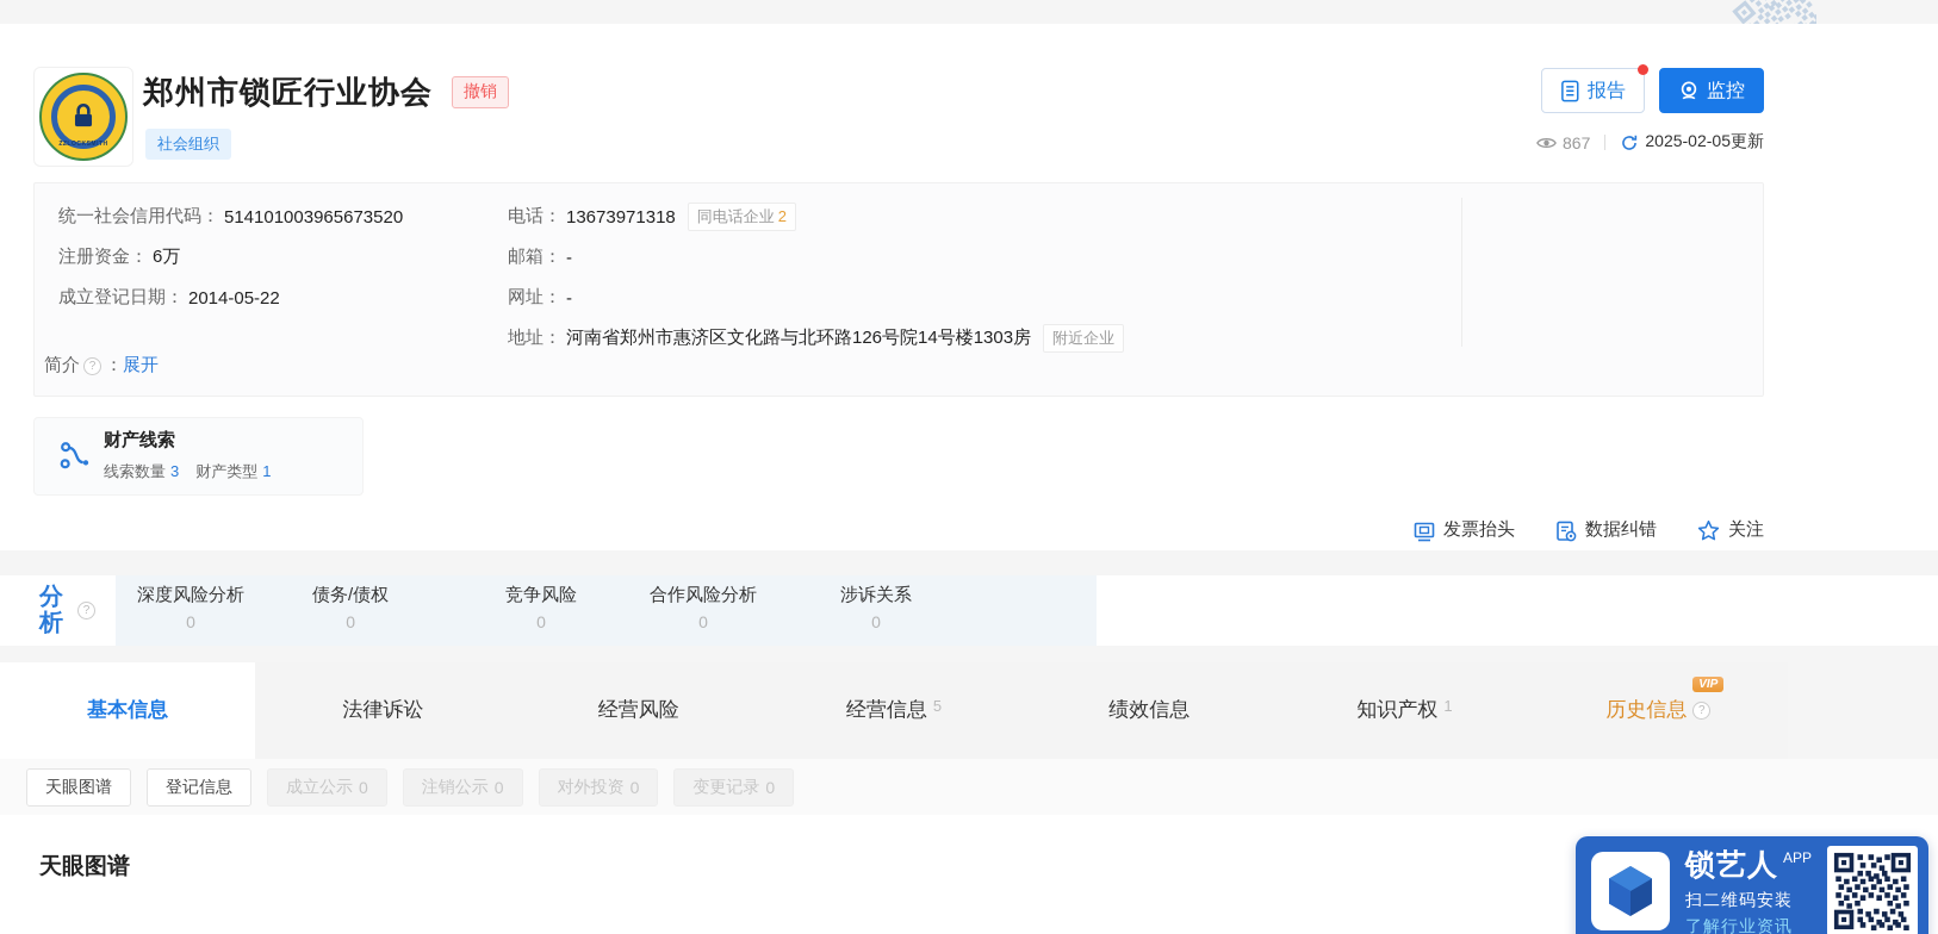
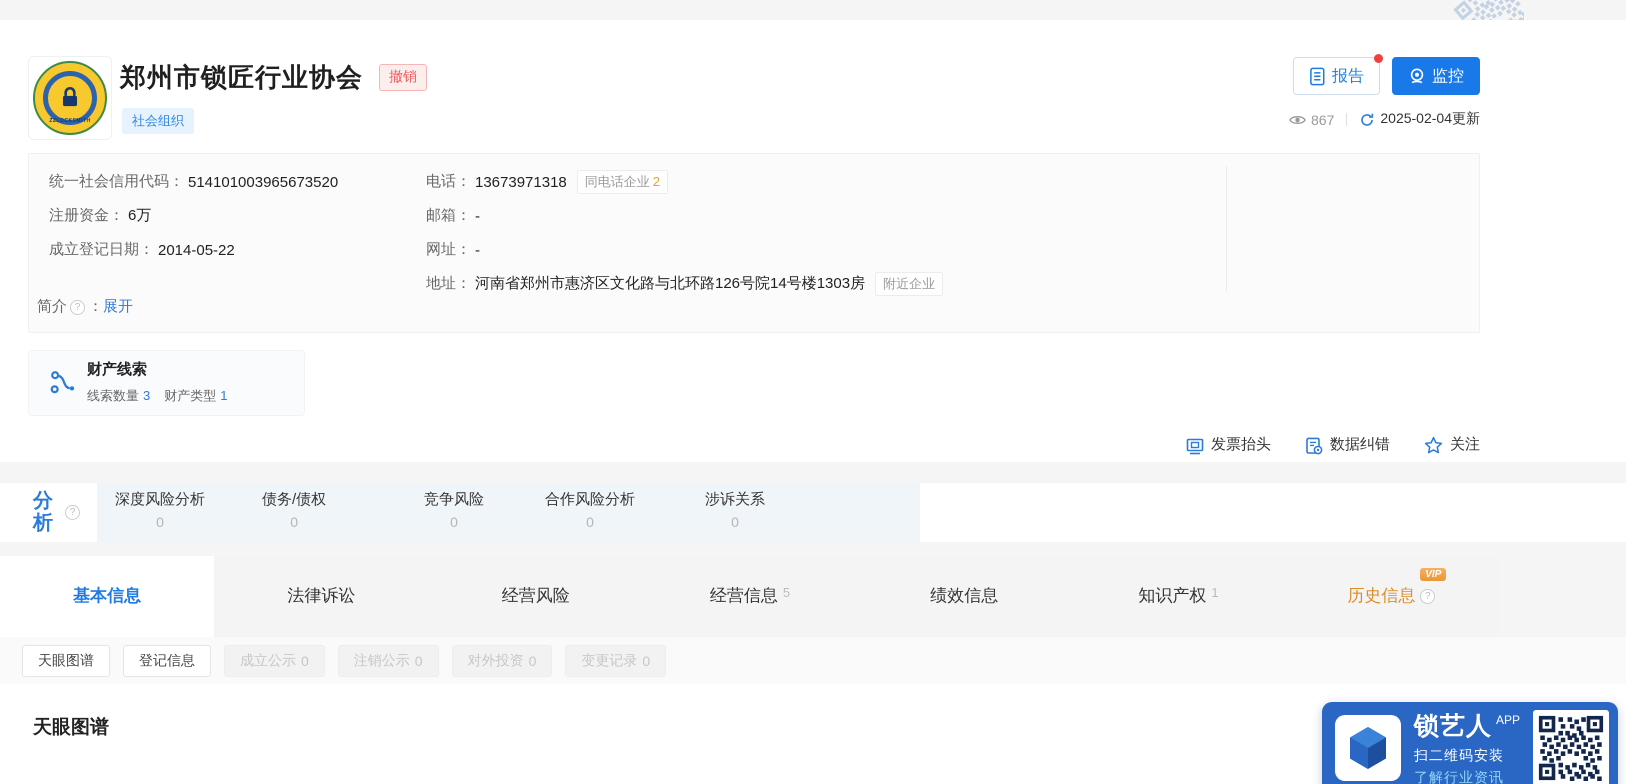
  郑州市锁匠行业协会
  撤销
  社会组织
  报告
  监控
  867
- 2025-02-05更新
+ 2025-02-04更新
  统一社会信用代码：
  514101003965673520
  注册资金：
  6万
  成立登记日期：
  2014-05-22
  电话：
  13673971318
  同电话企业 2
  邮箱：
  -
  网址：
  -
  地址：
  河南省郑州市惠济区文化路与北环路126号院14号楼1303房
  附近企业
  简介
  ?
  ：
  展开
  财产线索
  线索数量 3
  财产类型 1
  发票抬头
  数据纠错
  关注
  分析
  ?
  深度风险分析
  0
  债务/债权
  0
  竞争风险
  0
  合作风险分析
  0
  涉诉关系
  0
  基本信息
  法律诉讼
  经营风险
  经营信息
  5
  绩效信息
  知识产权
  1
  历史信息
  VIP
  ?
  天眼图谱
  登记信息
  成立公示
  0
  注销公示
  0
  对外投资
  0
  变更记录
  0
  天眼图谱
  锁艺人 APP
  扫二维码安装
  了解行业资讯
